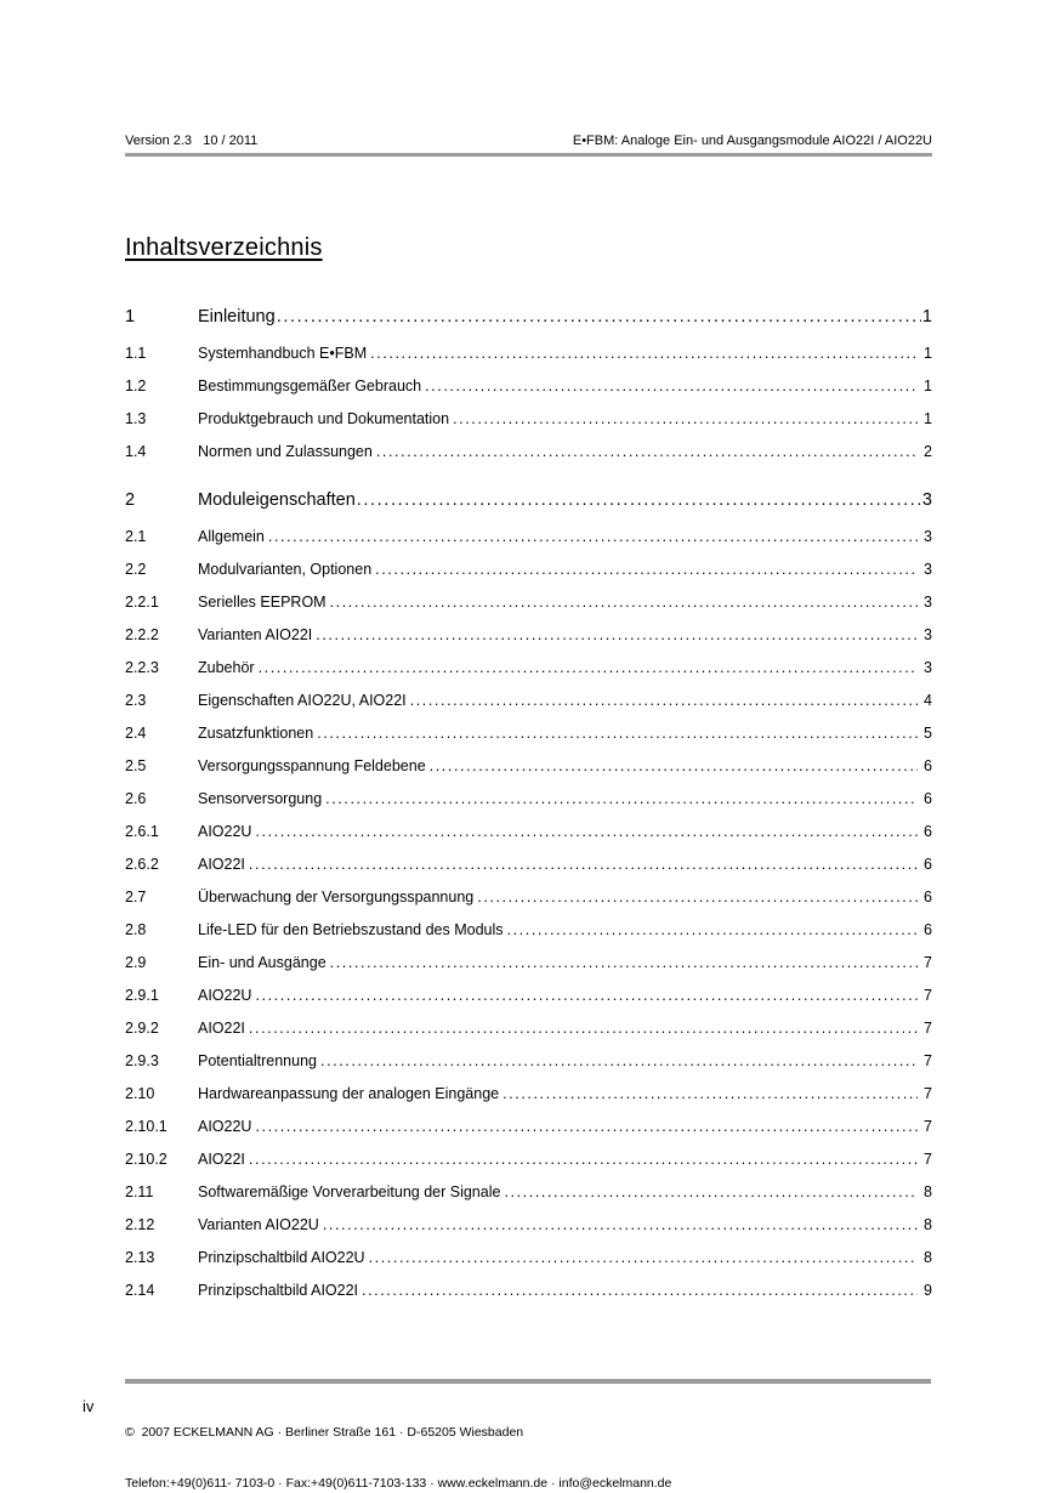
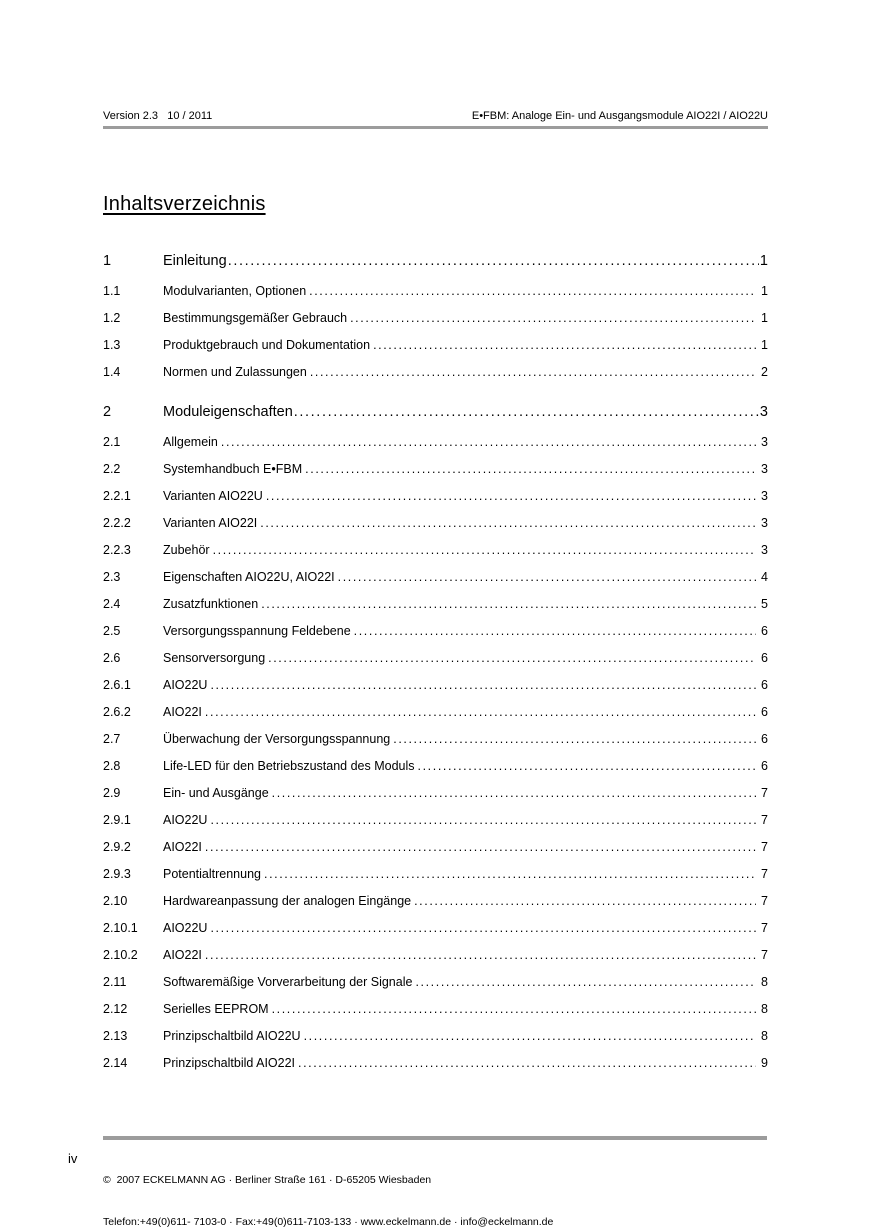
  Version 2.3 10 / 2011
  E•FBM: Analoge Ein- und Ausgangsmodule AIO22I / AIO22U
  Inhaltsverzeichnis
  1
  Einleitung
  1
  1.1
- Systemhandbuch E•FBM
+ Modulvarianten, Optionen
  1
  1.2
  Bestimmungsgemäßer Gebrauch
  1
  1.3
  Produktgebrauch und Dokumentation
  1
  1.4
  Normen und Zulassungen
  2
  2
  Moduleigenschaften
  3
  2.1
  Allgemein
  3
  2.2
- Modulvarianten, Optionen
+ Systemhandbuch E•FBM
  3
  2.2.1
- Serielles EEPROM
+ Varianten AIO22U
  3
  2.2.2
  Varianten AIO22I
  3
  2.2.3
  Zubehör
  3
  2.3
  Eigenschaften AIO22U, AIO22I
  4
  2.4
  Zusatzfunktionen
  5
  2.5
  Versorgungsspannung Feldebene
  6
  2.6
  Sensorversorgung
  6
  2.6.1
  AIO22U
  6
  2.6.2
  AIO22I
  6
  2.7
  Überwachung der Versorgungsspannung
  6
  2.8
  Life-LED für den Betriebszustand des Moduls
  6
  2.9
  Ein- und Ausgänge
  7
  2.9.1
  AIO22U
  7
  2.9.2
  AIO22I
  7
  2.9.3
  Potentialtrennung
  7
  2.10
  Hardwareanpassung der analogen Eingänge
  7
  2.10.1
  AIO22U
  7
  2.10.2
  AIO22I
  7
  2.11
  Softwaremäßige Vorverarbeitung der Signale
  8
  2.12
- Varianten AIO22U
+ Serielles EEPROM
  8
  2.13
  Prinzipschaltbild AIO22U
  8
  2.14
  Prinzipschaltbild AIO22I
  9
  iv
  © 2007 ECKELMANN AG · Berliner Straße 161 · D-65205 Wiesbaden
  Telefon:+49(0)611- 7103-0 · Fax:+49(0)611-7103-133 · www.eckelmann.de · info@eckelmann.de
